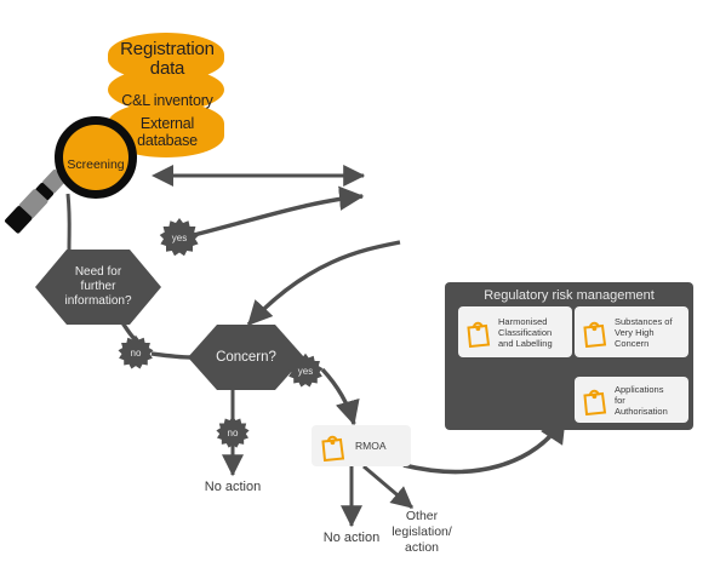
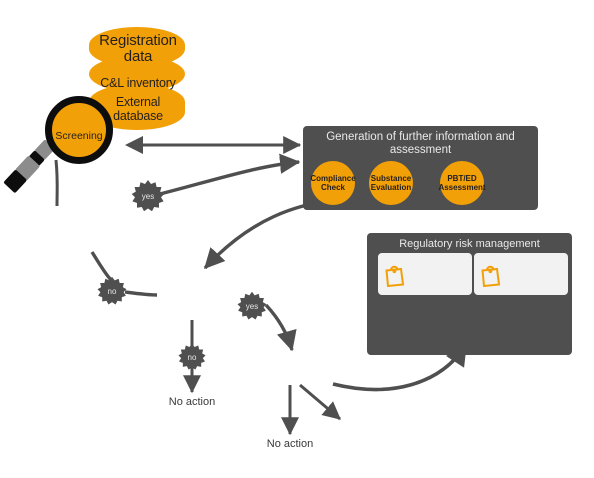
  Registration
  data
  C&L inventory
  External
  database
  Screening
+ Generation of further information and assessment
+ Compliance
+ Check
+ Substance
+ Evaluation
+ PBT/ED
+ Assessment
  Regulatory risk management
- Harmonised
- Classification
- and Labelling
- Substances of
- Very High
- Concern
- Applications
- for
- Authorisation
- Need for
- further
- information?
- Concern?
  yes
  no
  yes
  no
- RMOA
  No action
  No action
- Other
- legislation/
- action
